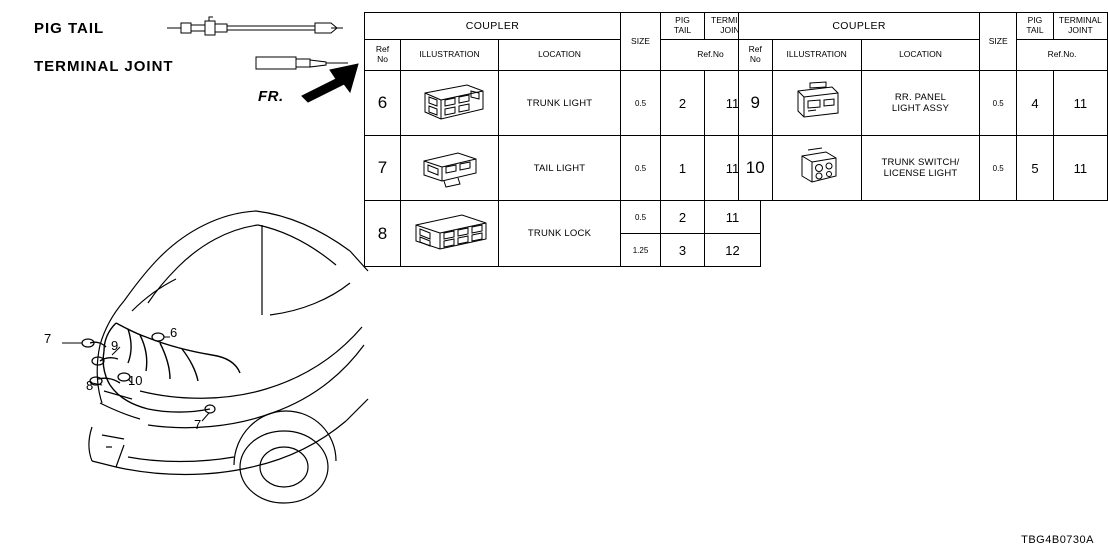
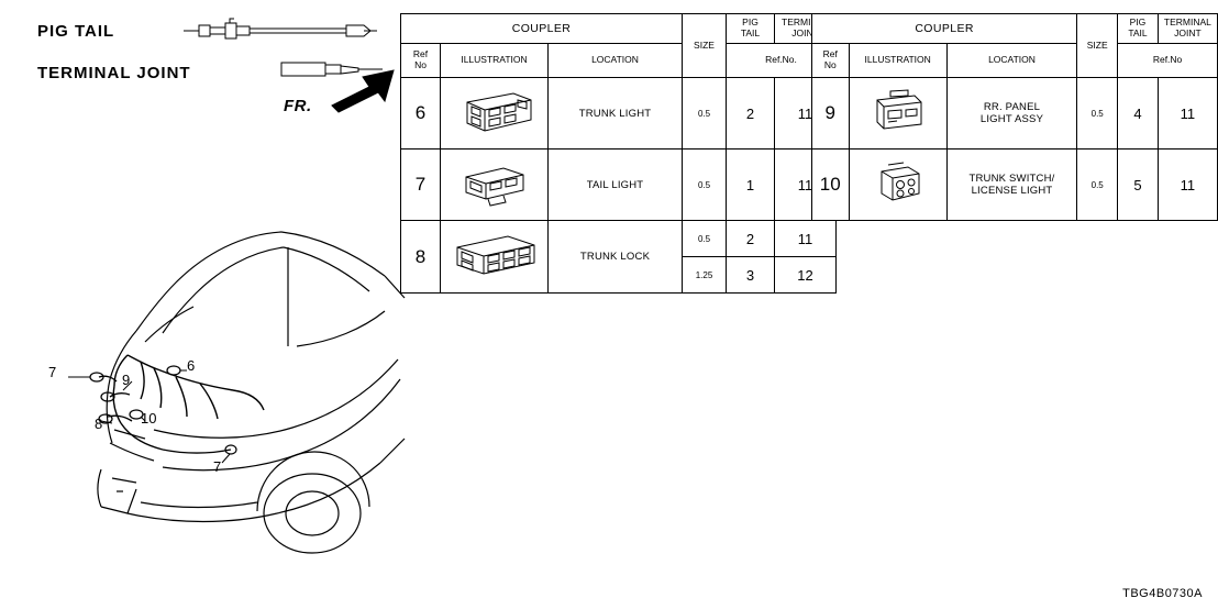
  PIG TAIL
  TERMINAL JOINT
  FR.
  COUPLER	SIZE	PIGTAIL	TERMIJOIN
- RefNo	ILLUSTRATION	LOCATION	Ref.No
+ RefNo	ILLUSTRATION	LOCATION	Ref.No.
  6		TRUNK LIGHT	0.5	2	11
  7		TAIL LIGHT	0.5	1	11
  8		TRUNK LOCK	0.5	2	11
  1.25	3	12
  COUPLER	SIZE	PIGTAIL	TERMINALJOINT
- RefNo	ILLUSTRATION	LOCATION	Ref.No.
+ RefNo	ILLUSTRATION	LOCATION	Ref.No
  9		RR. PANELLIGHT ASSY	0.5	4	11
  10		TRUNK SWITCH/LICENSE LIGHT	0.5	5	11
  7
  9
  6
  8
  10
  7
  TBG4B0730A
